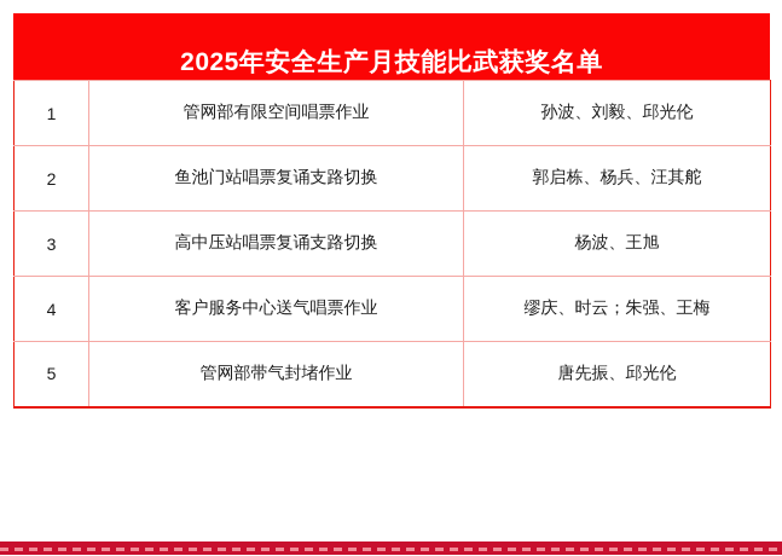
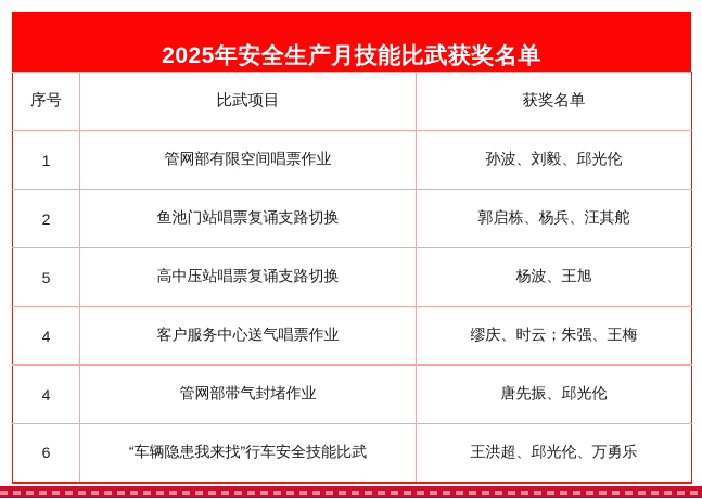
  2025年安全生产月技能比武获奖名单
+ 序号	比武项目	获奖名单
  1	管网部有限空间唱票作业	孙波、刘毅、邱光伦
  2	鱼池门站唱票复诵支路切换	郭启栋、杨兵、汪其舵
- 3	高中压站唱票复诵支路切换	杨波、王旭
+ 5	高中压站唱票复诵支路切换	杨波、王旭
  4	客户服务中心送气唱票作业	缪庆、时云；朱强、王梅
- 5	管网部带气封堵作业	唐先振、邱光伦
+ 4	管网部带气封堵作业	唐先振、邱光伦
+ 6	“车辆隐患我来找”行车安全技能比武	王洪超、邱光伦、万勇乐
